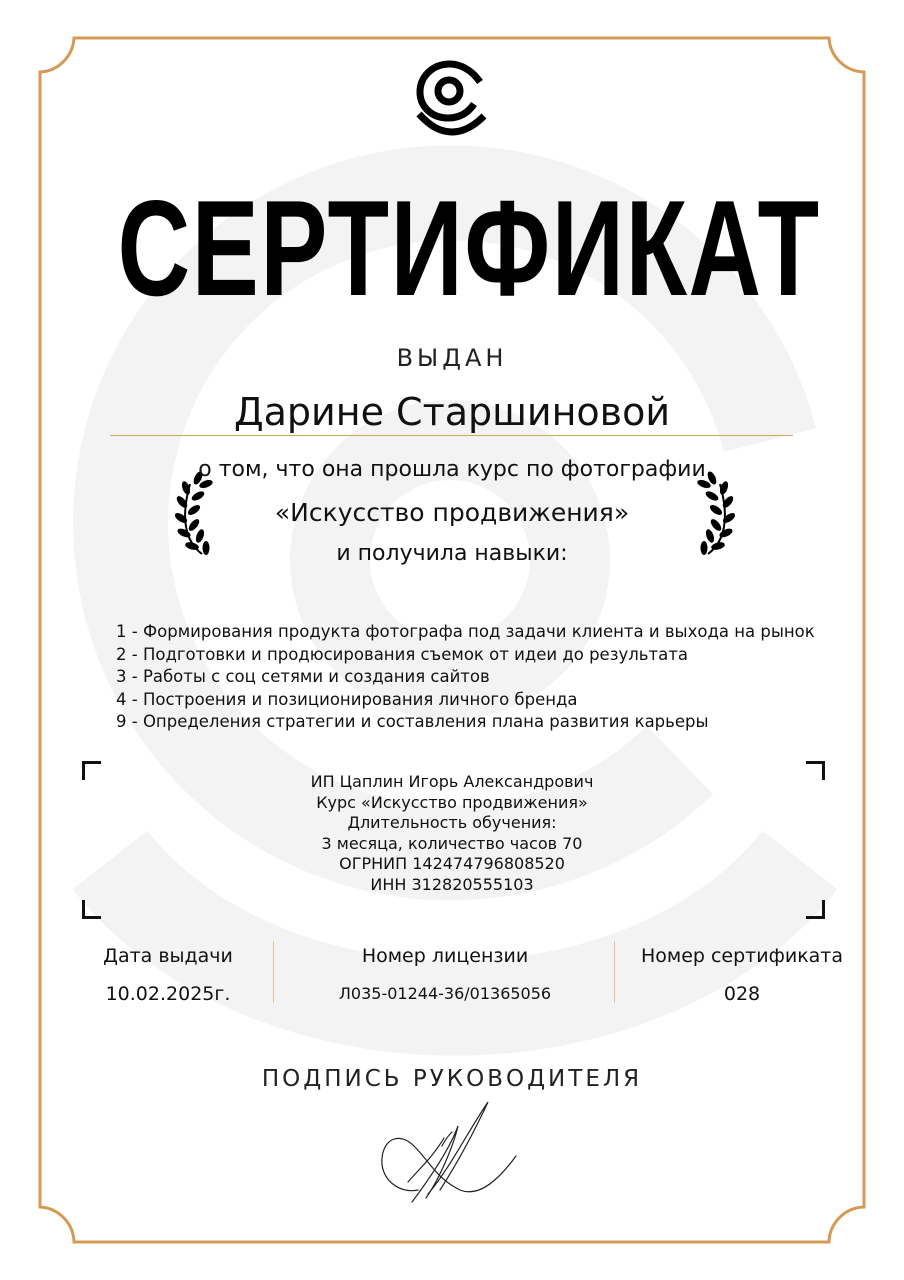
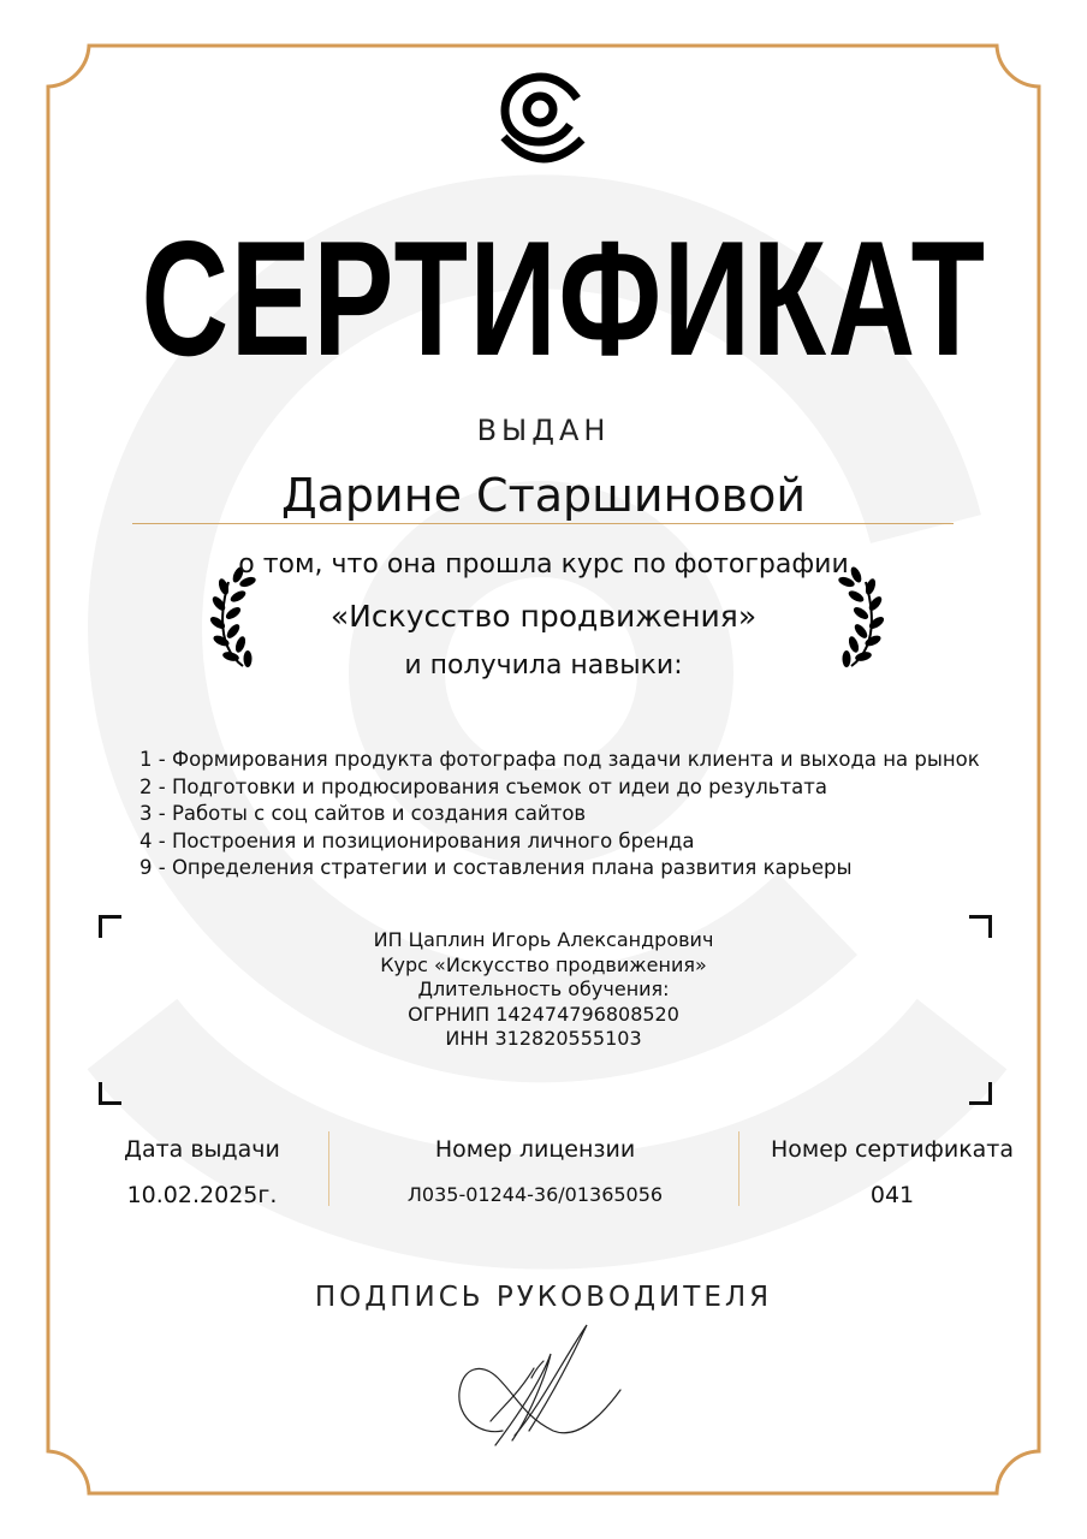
  СЕРТИФИКАТ
  ВЫДАН
  Дарине Старшиновой
  о том, что она прошла курс по фотографии
  «Искусство продвижения»
  и получила навыки:
  1 - Формирования продукта фотографа под задачи клиента и выхода на рынок
  2 - Подготовки и продюсирования съемок от идеи до результата
- 3 - Работы с соц сетями и создания сайтов
+ 3 - Работы с соц сайтов и создания сайтов
  4 - Построения и позиционирования личного бренда
  9 - Определения стратегии и составления плана развития карьеры
  ИП Цаплин Игорь Александрович
  Курс «Искусство продвижения»
  Длительность обучения:
- 3 месяца, количество часов 70
  ОГРНИП 142474796808520
  ИНН 312820555103
  Дата выдачи
  10.02.2025г.
  Номер лицензии
  Л035-01244-36/01365056
  Номер сертификата
- 028
+ 041
  ПОДПИСЬ РУКОВОДИТЕЛЯ
